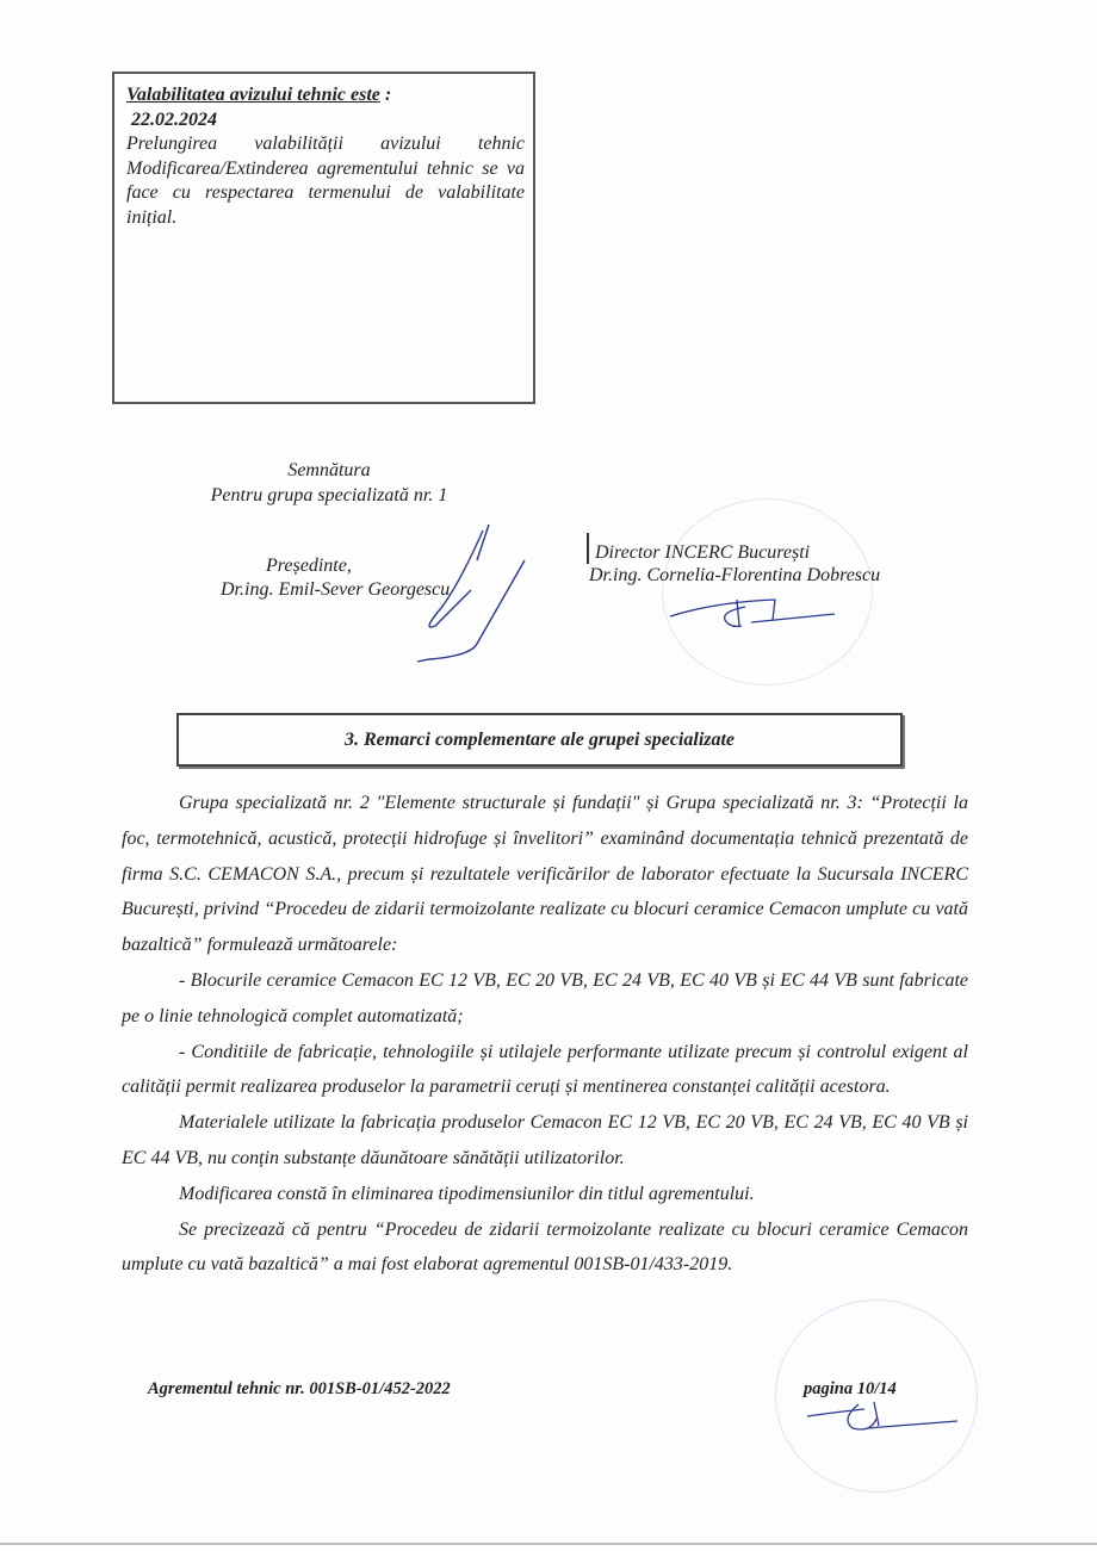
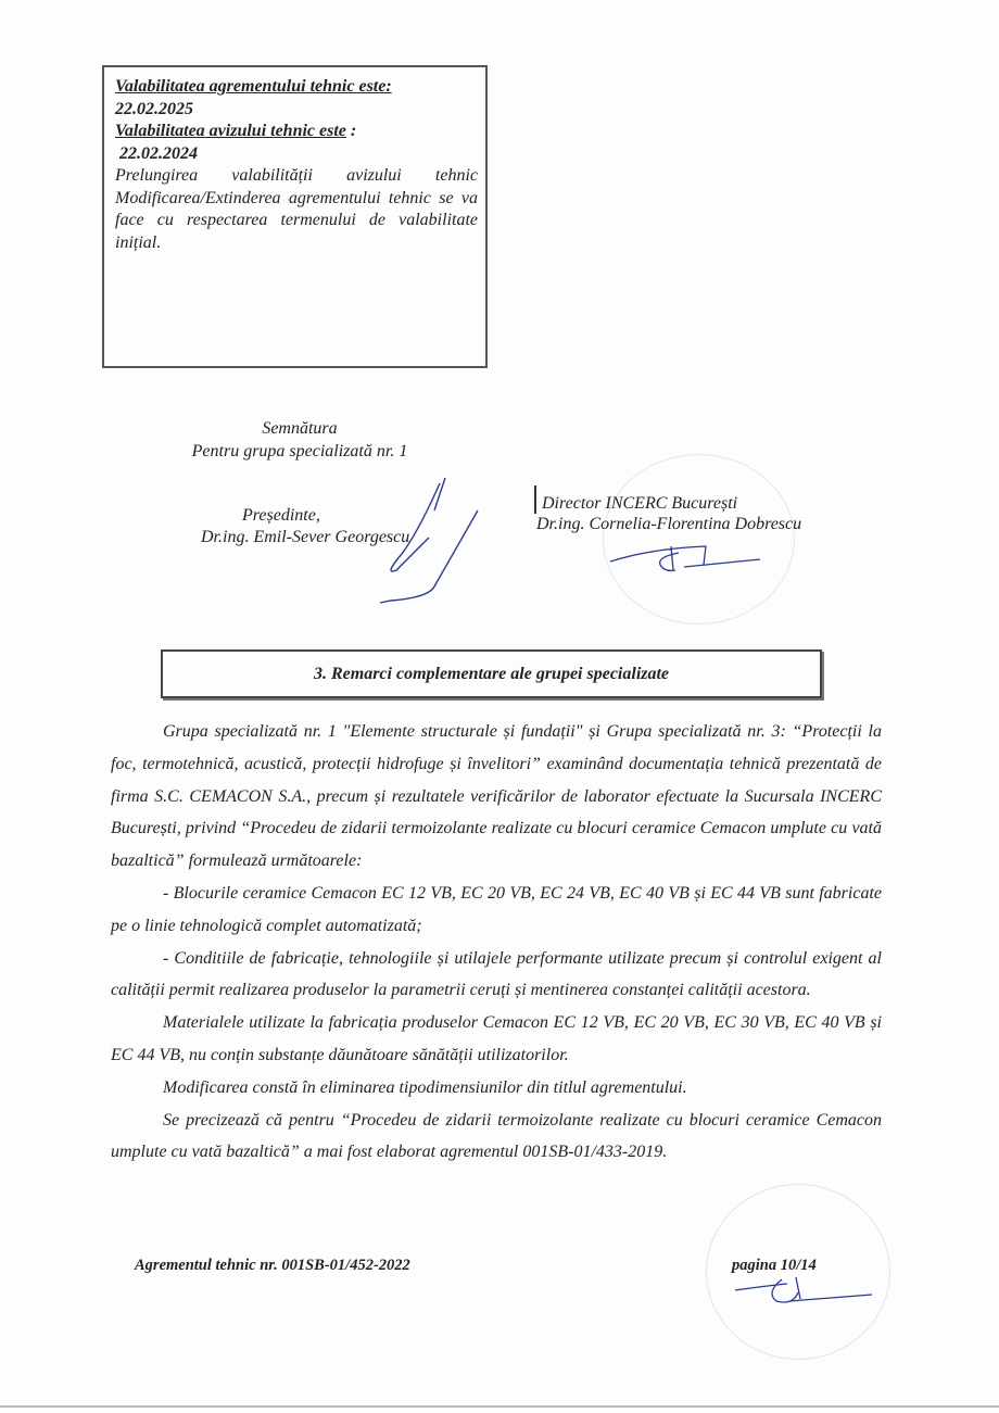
+ Valabilitatea agrementului tehnic este:
+ 22.02.2025
  Valabilitatea avizului tehnic este :
  22.02.2024
  Prelungirea valabilității avizului tehnic
  Modificarea/Extinderea agrementului tehnic se va face cu respectarea termenului de valabilitate inițial.
  Semnătura
  Pentru grupa specializată nr. 1
  Președinte,
  Dr.ing. Emil-Sever Georgescu
  Director INCERC București
  Dr.ing. Cornelia-Florentina Dobrescu
  3. Remarci complementare ale grupei specializate
- Grupa specializată nr. 2 "Elemente structurale și fundații" și Grupa specializată nr. 3: “Protecții la foc, termotehnică, acustică, protecții hidrofuge și învelitori” examinând documentația tehnică prezentată de firma S.C. CEMACON S.A., precum și rezultatele verificărilor de laborator efectuate la Sucursala INCERC București, privind “Procedeu de zidarii termoizolante realizate cu blocuri ceramice Cemacon umplute cu vată bazaltică” formulează următoarele:
+ Grupa specializată nr. 1 "Elemente structurale și fundații" și Grupa specializată nr. 3: “Protecții la foc, termotehnică, acustică, protecții hidrofuge și învelitori” examinând documentația tehnică prezentată de firma S.C. CEMACON S.A., precum și rezultatele verificărilor de laborator efectuate la Sucursala INCERC București, privind “Procedeu de zidarii termoizolante realizate cu blocuri ceramice Cemacon umplute cu vată bazaltică” formulează următoarele:
  - Blocurile ceramice Cemacon EC 12 VB, EC 20 VB, EC 24 VB, EC 40 VB și EC 44 VB sunt fabricate pe o linie tehnologică complet automatizată;
  - Conditiile de fabricație, tehnologiile și utilajele performante utilizate precum și controlul exigent al calității permit realizarea produselor la parametrii ceruți și mentinerea constanței calității acestora.
- Materialele utilizate la fabricația produselor Cemacon EC 12 VB, EC 20 VB, EC 24 VB, EC 40 VB și EC 44 VB, nu conțin substanțe dăunătoare sănătății utilizatorilor.
+ Materialele utilizate la fabricația produselor Cemacon EC 12 VB, EC 20 VB, EC 30 VB, EC 40 VB și EC 44 VB, nu conțin substanțe dăunătoare sănătății utilizatorilor.
  Modificarea constă în eliminarea tipodimensiunilor din titlul agrementului.
  Se precizează că pentru “Procedeu de zidarii termoizolante realizate cu blocuri ceramice Cemacon umplute cu vată bazaltică” a mai fost elaborat agrementul 001SB-01/433-2019.
  Agrementul tehnic nr. 001SB-01/452-2022
  pagina 10/14
